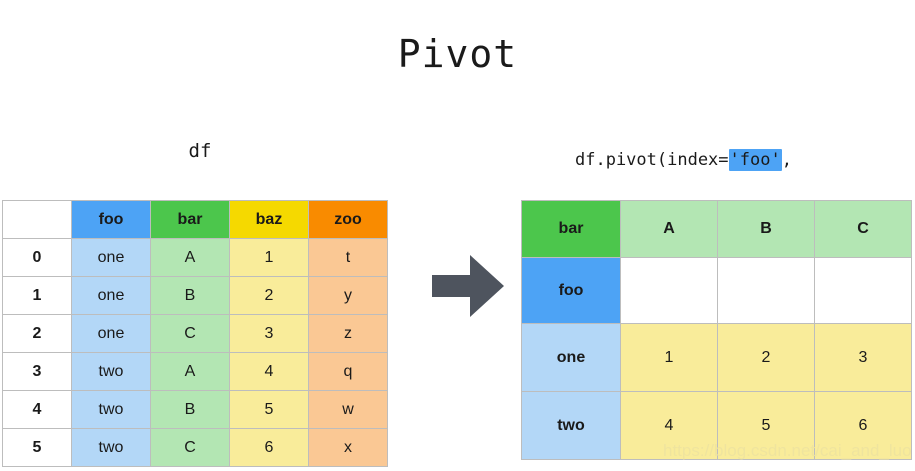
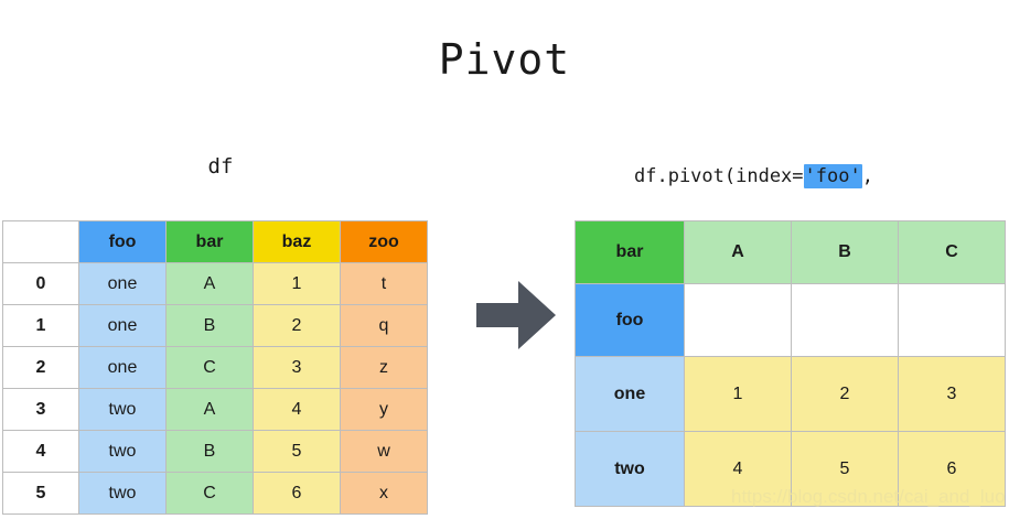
  Pivot
  df
  df.pivot(index='foo',
  	foo	bar	baz	zoo
  0	one	A	1	t
- 1	one	B	2	y
+ 1	one	B	2	q
  2	one	C	3	z
- 3	two	A	4	q
+ 3	two	A	4	y
  4	two	B	5	w
  5	two	C	6	x
  bar	A	B	C
  foo
  one	1	2	3
  two	4	5	6
  https://blog.csdn.net/cai_and_luo
